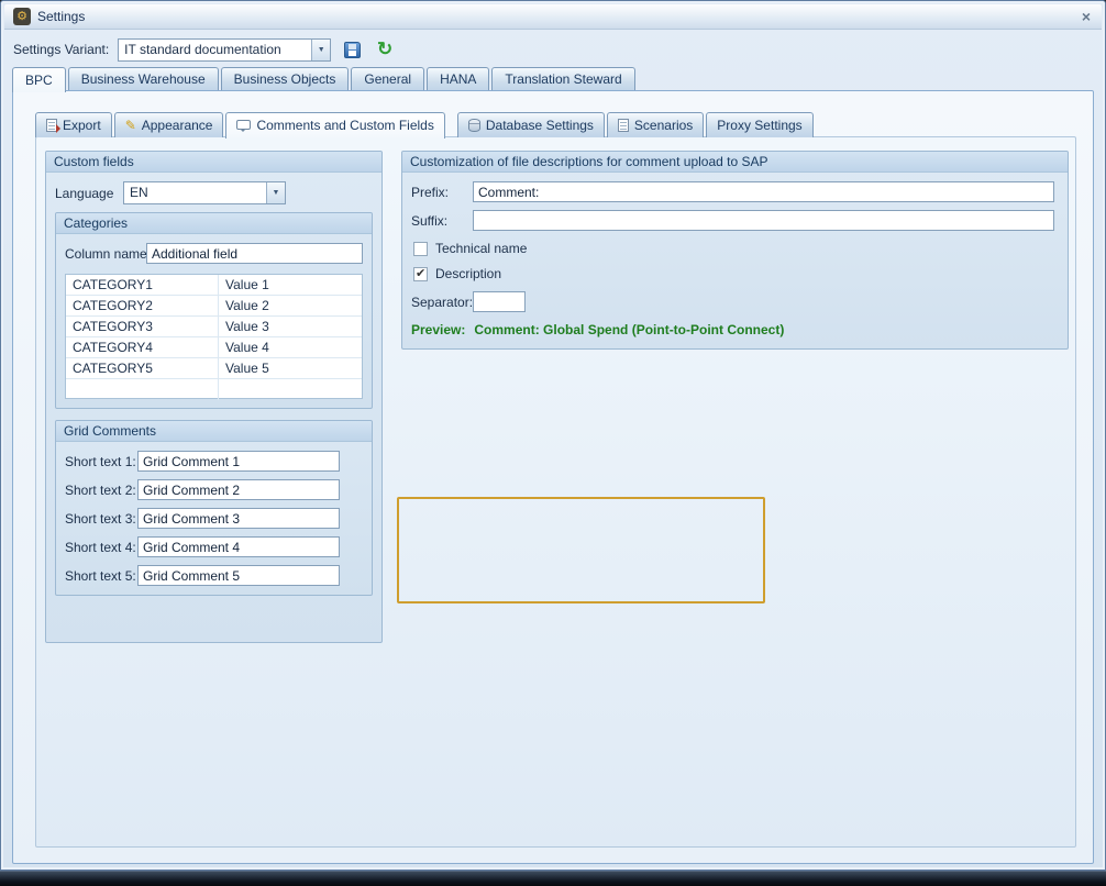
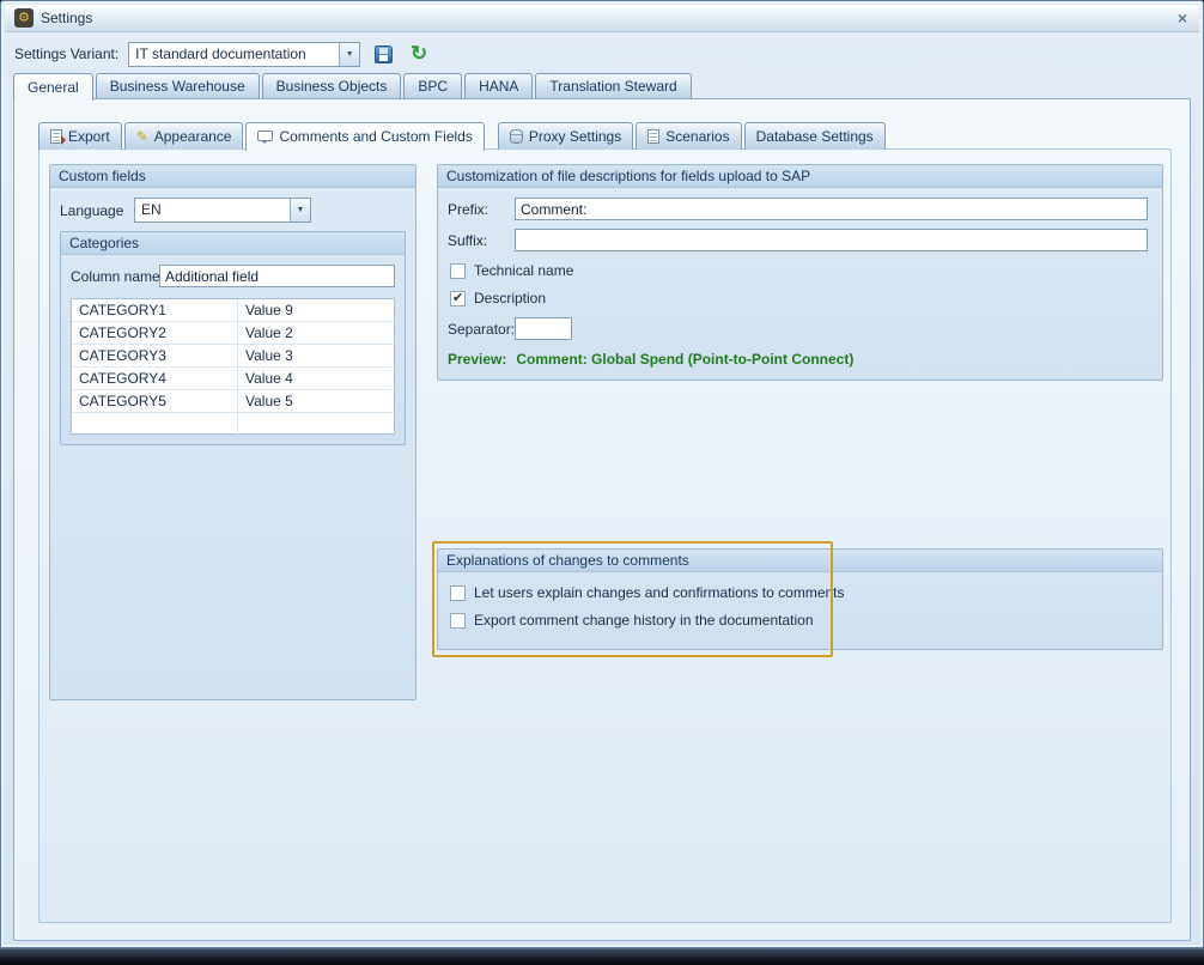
  ⚙
  Settings
  ×
  Settings Variant:
  IT standard documentation
  ↻
- BPC
+ General
  Business Warehouse
  Business Objects
- General
+ BPC
  HANA
  Translation Steward
  Export
  ✎
  Appearance
  Comments and Custom Fields
- Database Settings
+ Proxy Settings
  Scenarios
- Proxy Settings
+ Database Settings
  Custom fields
  Language
  EN
  Categories
  Column name
  Additional field
  CATEGORY1
- Value 1
+ Value 9
  CATEGORY2
  Value 2
  CATEGORY3
  Value 3
  CATEGORY4
  Value 4
  CATEGORY5
  Value 5
- Grid Comments
- Short text 1:
- Grid Comment 1
- Short text 2:
- Grid Comment 2
- Short text 3:
- Grid Comment 3
- Short text 4:
- Grid Comment 4
- Short text 5:
- Grid Comment 5
- Customization of file descriptions for comment upload to SAP
+ Customization of file descriptions for fields upload to SAP
  Prefix:
  Comment:
  Suffix:
  Technical name
  Description
  Separator:
  Preview:
  Comment: Global Spend (Point-to-Point Connect)
+ Explanations of changes to comments
+ Let users explain changes and confirmations to comments
+ Export comment change history in the documentation
